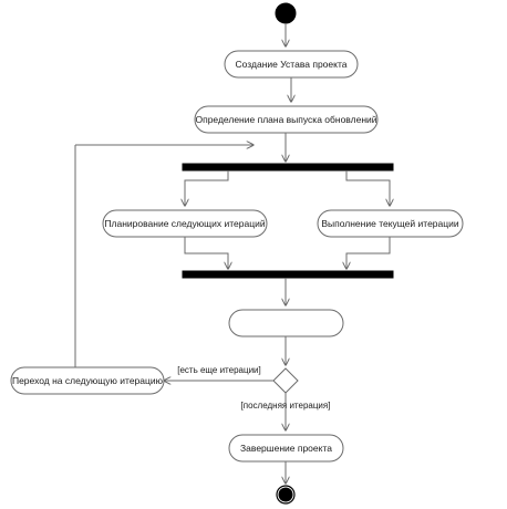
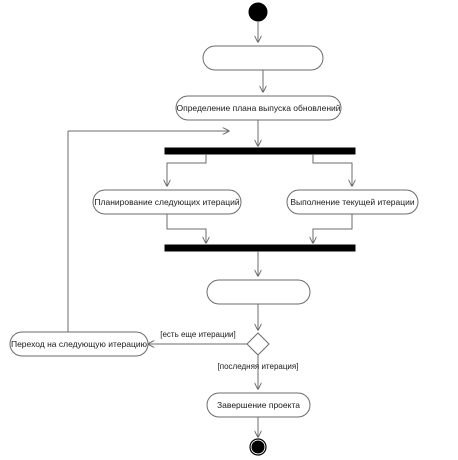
- Создание Устава проекта
  Определение плана выпуска обновлений
  Планирование следующих итераций
  Выполнение текущей итерации
  [есть еще итерации]
  [последняя итерация]
  Переход на следующую итерацию
  Завершение проекта
